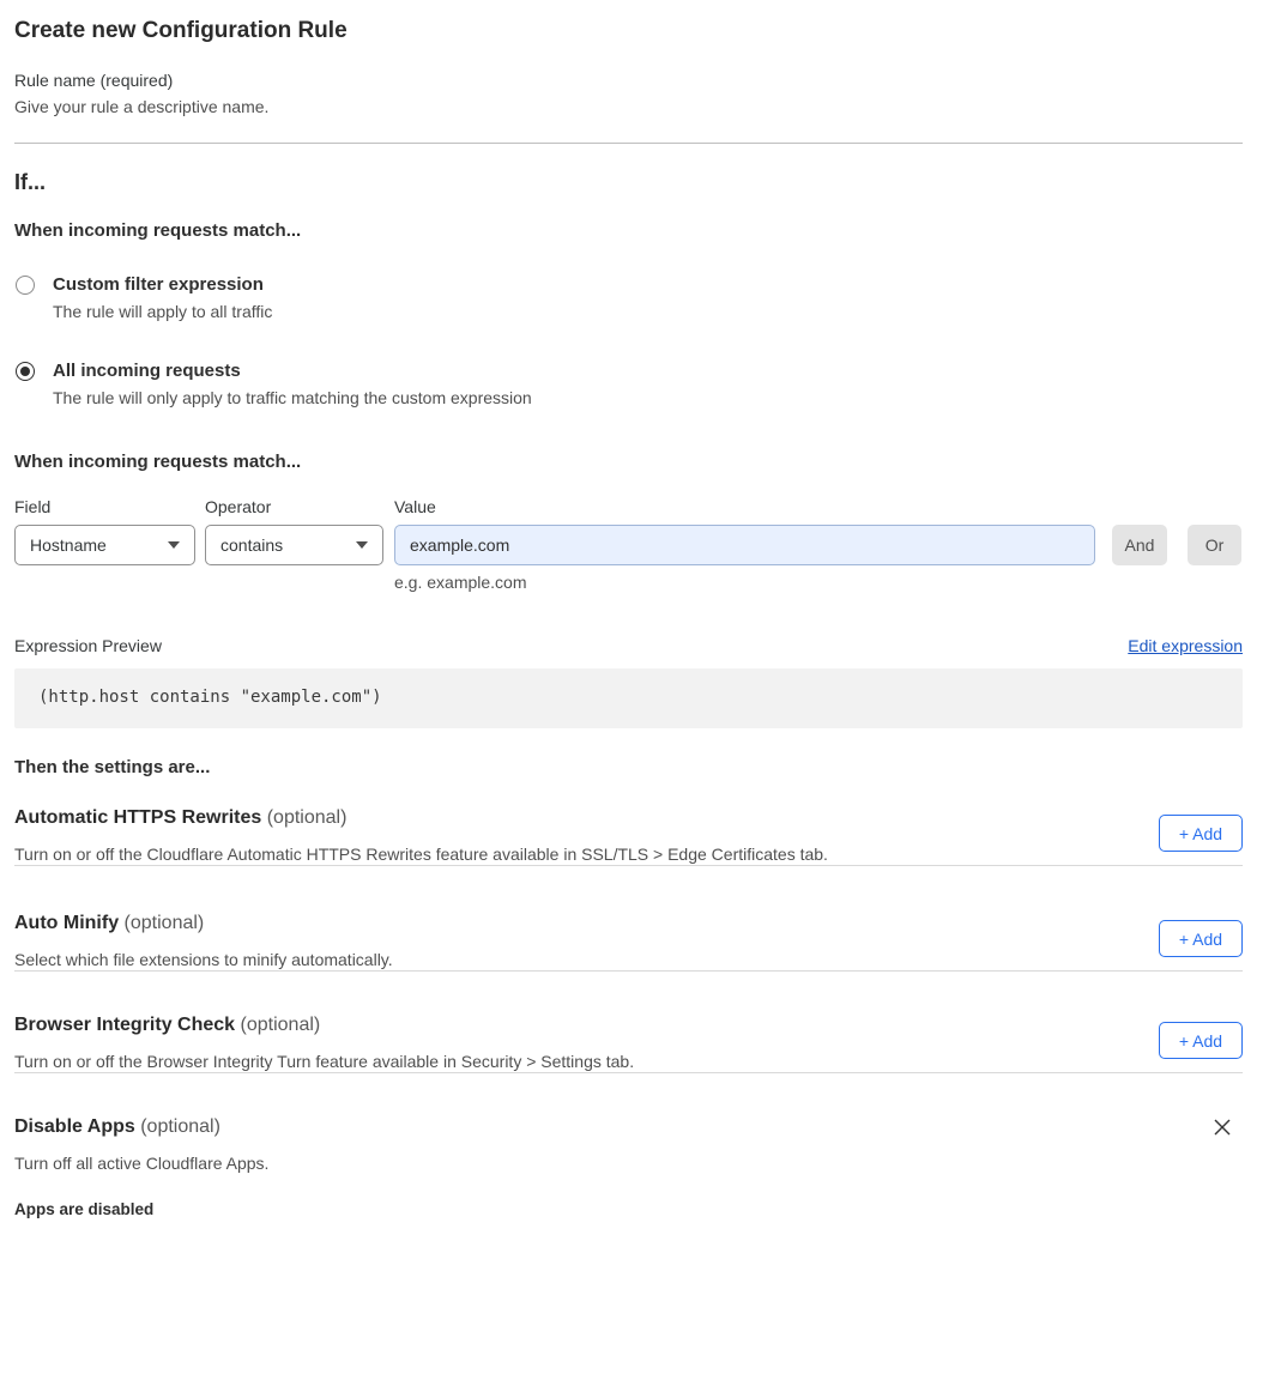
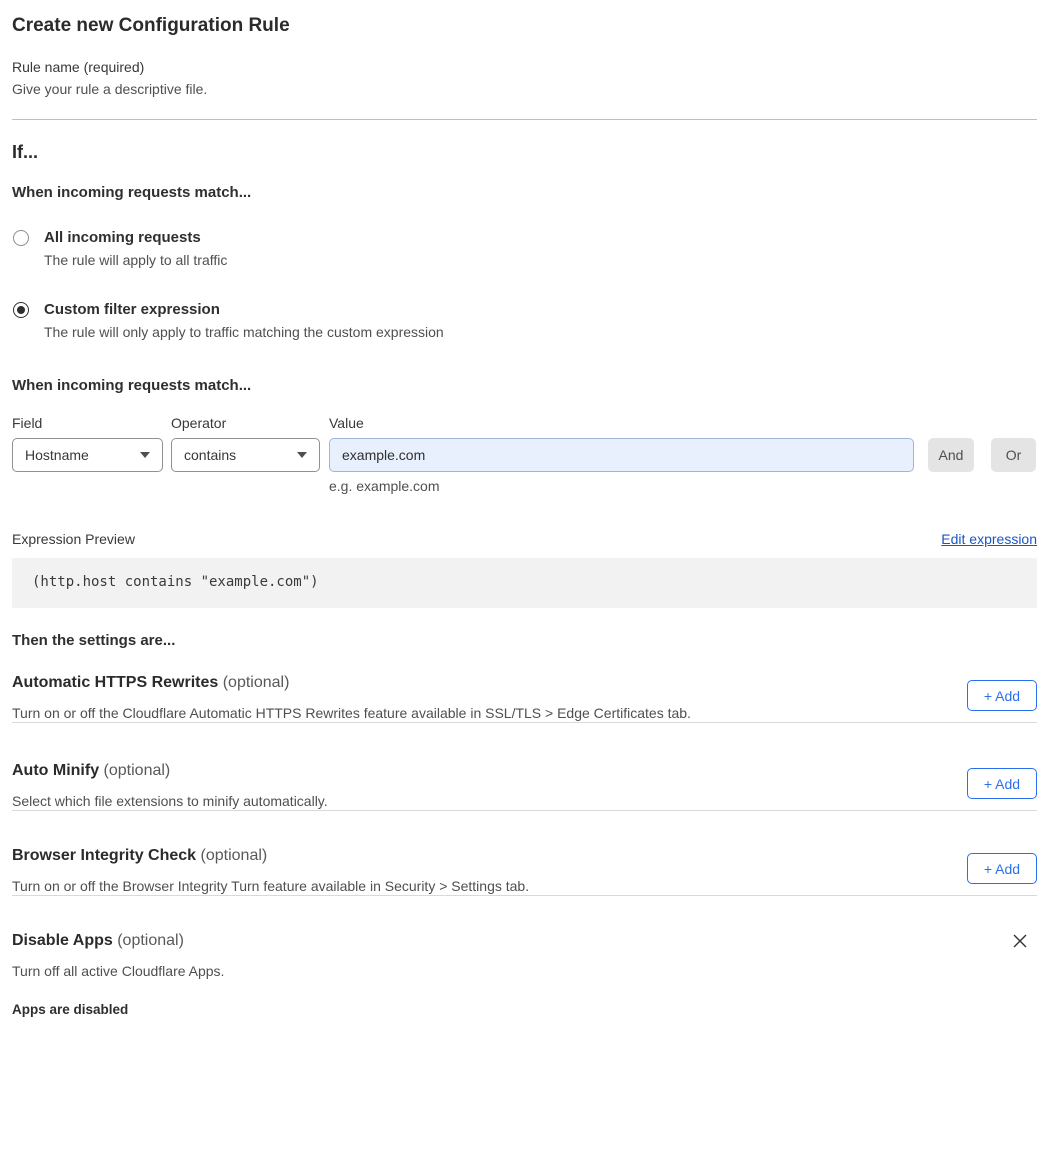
  Create new Configuration Rule
  Rule name (required)
- Give your rule a descriptive name.
+ Give your rule a descriptive file.
  If...
  When incoming requests match...
- Custom filter expression
+ All incoming requests
  The rule will apply to all traffic
- All incoming requests
+ Custom filter expression
  The rule will only apply to traffic matching the custom expression
  When incoming requests match...
  Field
  Hostname
  Operator
  contains
  Value
  example.com
  e.g. example.com
  And
  Or
  Expression Preview
  Edit expression
  (http.host contains "example.com")
  Then the settings are...
  Automatic HTTPS Rewrites (optional)
  Turn on or off the Cloudflare Automatic HTTPS Rewrites feature available in SSL/TLS > Edge Certificates tab.
  + Add
  Auto Minify (optional)
  Select which file extensions to minify automatically.
  + Add
  Browser Integrity Check (optional)
  Turn on or off the Browser Integrity Turn feature available in Security > Settings tab.
  + Add
  Disable Apps (optional)
  Turn off all active Cloudflare Apps.
  Apps are disabled
